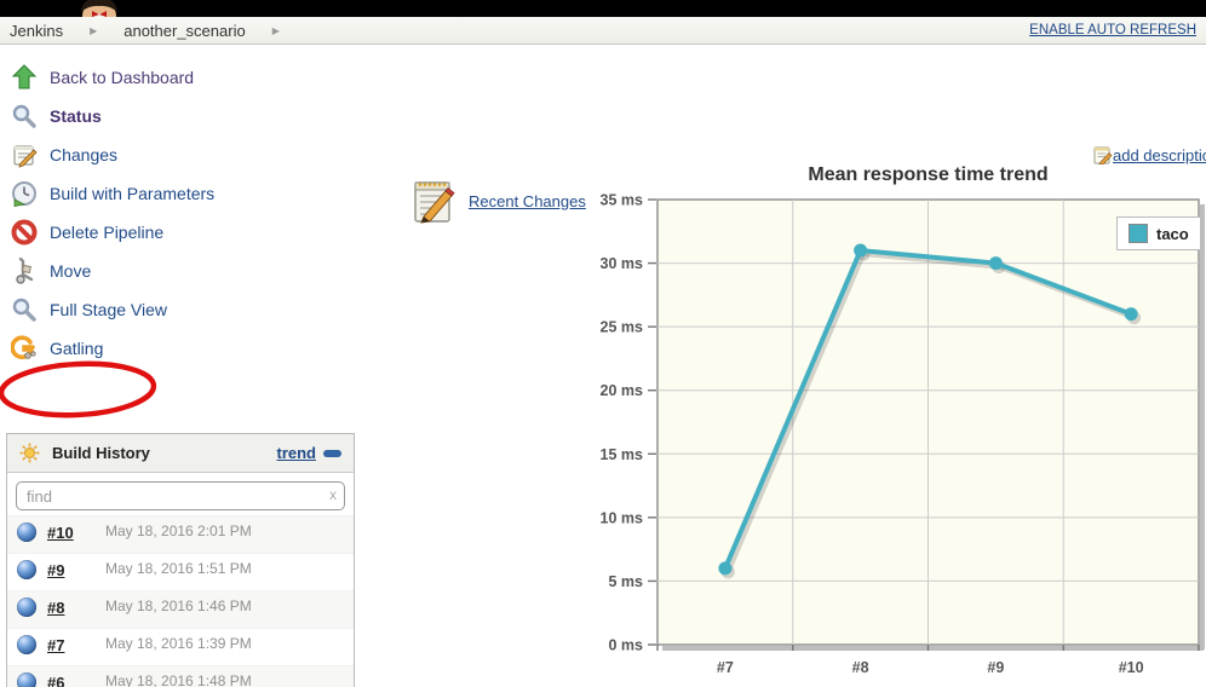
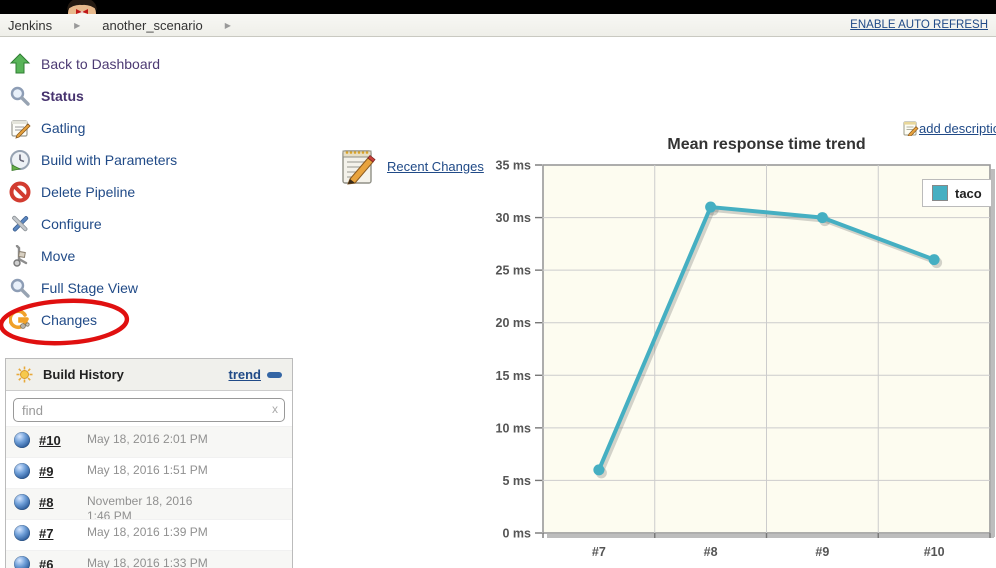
  Jenkins
  ▶
  another_scenario
  ▶
  ENABLE AUTO REFRESH
  Back to Dashboard
  Status
- Changes
+ Gatling
  Build with Parameters
  Delete Pipeline
+ Configure
  Move
  Full Stage View
- Gatling
+ Changes
  Build History
  trend
  find
  x
  #10
  May 18, 2016 2:01 PM
  #9
  May 18, 2016 1:51 PM
  #8
- May 18, 2016 1:46 PM
+ November 18, 2016 1:46 PM
  #7
  May 18, 2016 1:39 PM
  #6
- May 18, 2016 1:48 PM
+ May 18, 2016 1:33 PM
  add descripti
  Recent Changes
  Mean response time trend
  0 ms
  5 ms
  10 ms
  15 ms
  20 ms
  25 ms
  30 ms
  35 ms
  #7
  #8
  #9
  #10
  taco
